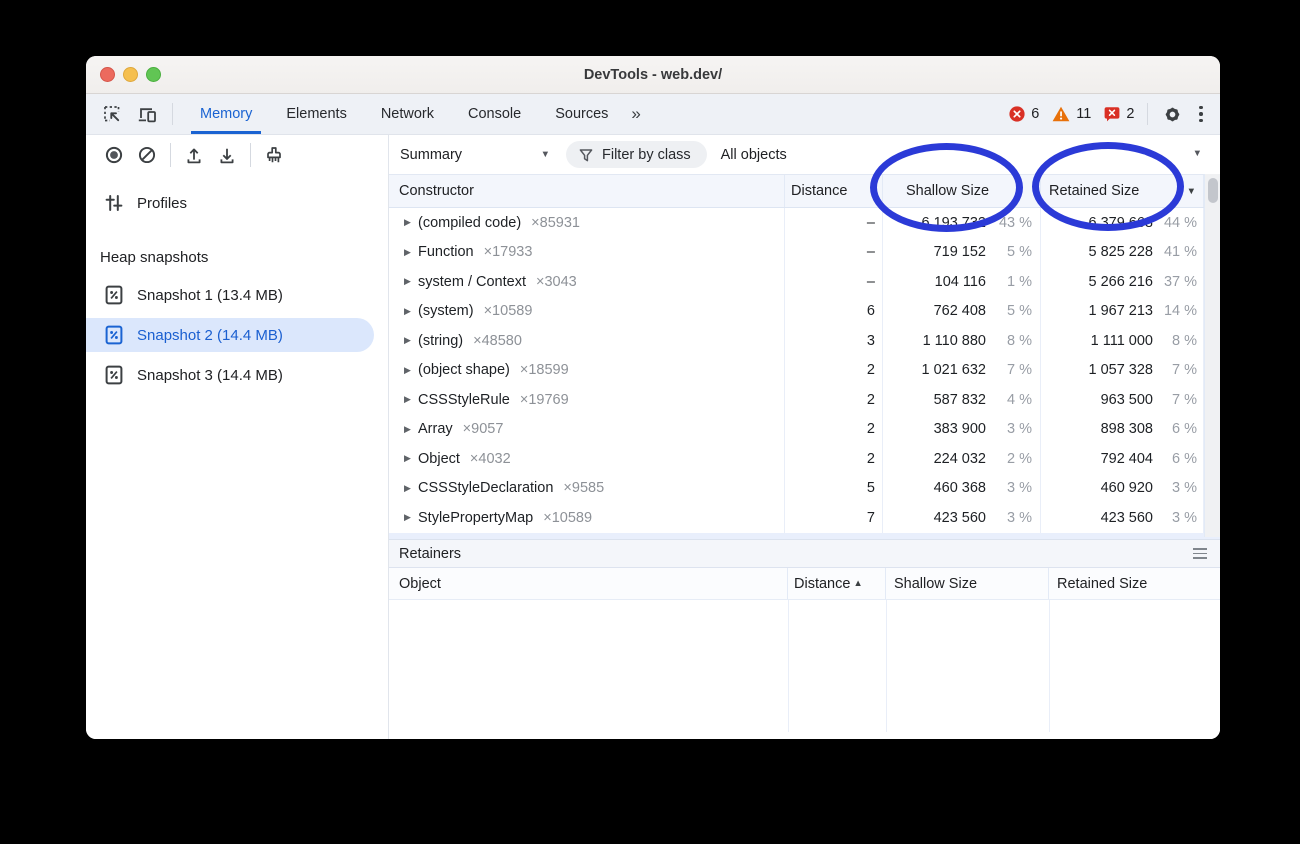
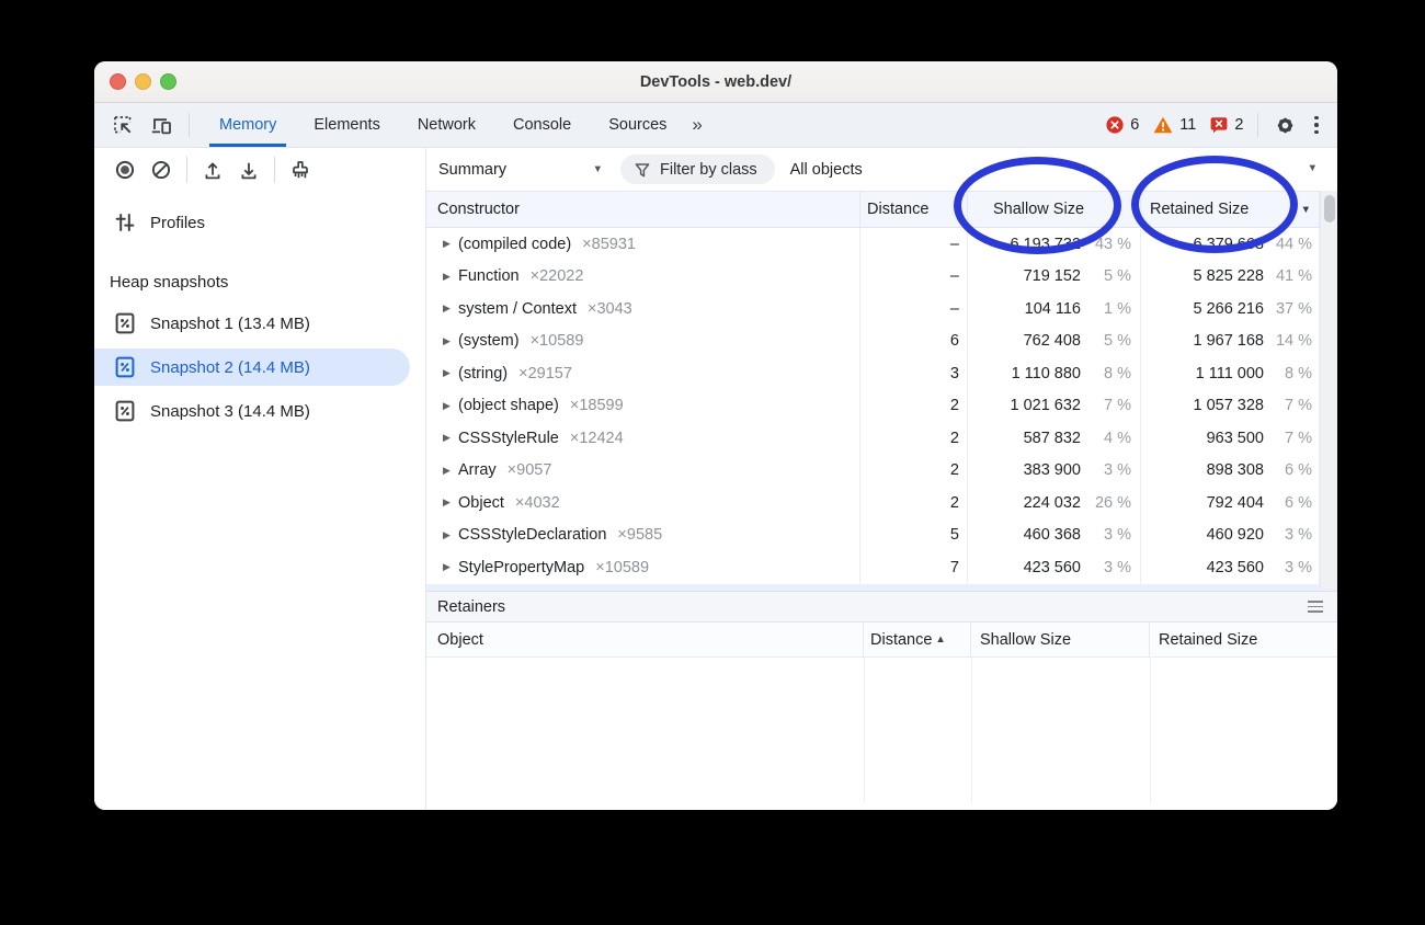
  DevTools - web.dev/
  Memory
  Elements
  Network
  Console
  Sources
  »
  6
  11
  2
  Profiles
  Heap snapshots
  Snapshot 1 (13.4 MB)
  Snapshot 2 (14.4 MB)
  Snapshot 3 (14.4 MB)
  Summary
  ▼
  Filter by class
  All objects
  ▼
  Constructor
  Distance
  Shallow Size
  Retained Size
  ▼
  ▶
  (compiled code)
  ×85931
  –
  6 193 732
  43 %
  6 379 668
  44 %
  ▶
  Function
- ×17933
+ ×22022
  –
  719 152
  5 %
  5 825 228
  41 %
  ▶
  system / Context
  ×3043
  –
  104 116
  1 %
  5 266 216
  37 %
  ▶
  (system)
  ×10589
  6
  762 408
  5 %
- 1 967 213
+ 1 967 168
  14 %
  ▶
  (string)
- ×48580
+ ×29157
  3
  1 110 880
  8 %
  1 111 000
  8 %
  ▶
  (object shape)
  ×18599
  2
  1 021 632
  7 %
  1 057 328
  7 %
  ▶
  CSSStyleRule
- ×19769
+ ×12424
  2
  587 832
  4 %
  963 500
  7 %
  ▶
  Array
  ×9057
  2
  383 900
  3 %
  898 308
  6 %
  ▶
  Object
  ×4032
  2
  224 032
- 2 %
+ 26 %
  792 404
  6 %
  ▶
  CSSStyleDeclaration
  ×9585
  5
  460 368
  3 %
  460 920
  3 %
  ▶
  StylePropertyMap
  ×10589
  7
  423 560
  3 %
  423 560
  3 %
  Retainers
  Object
  Distance
  ▲
  Shallow Size
  Retained Size
